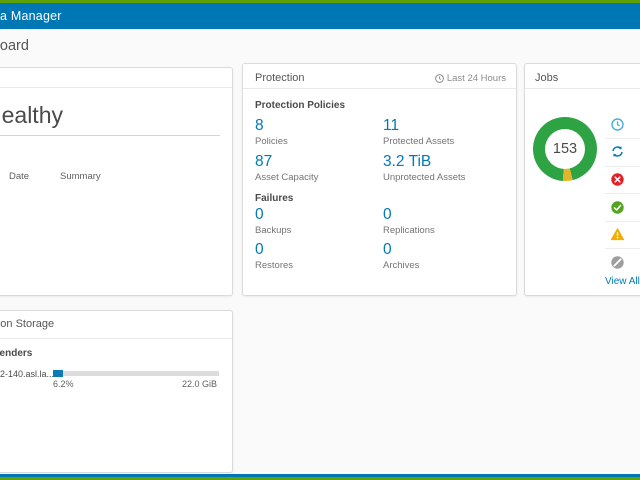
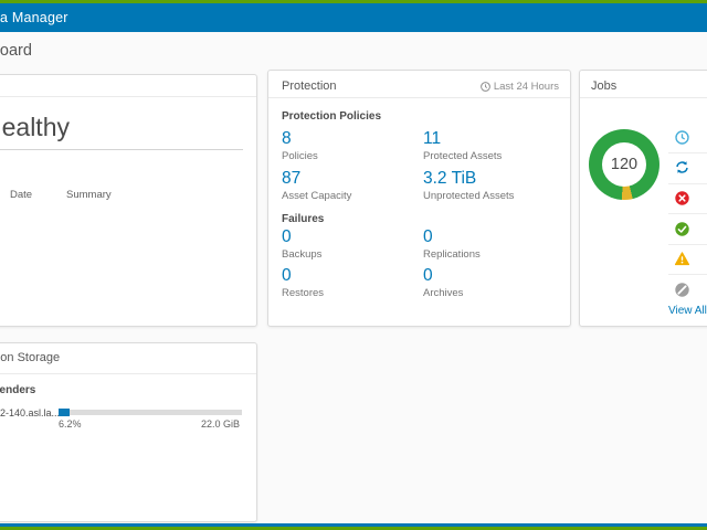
  a Manager
  ealthy
  Date
  Summary
  Protection
  Last 24 Hours
  Protection Policies
  8
  Policies
  11
  Protected Assets
  87
  Asset Capacity
  3.2 TiB
  Unprotected Assets
  Failures
  0
  Backups
  0
  Replications
  0
  Restores
  0
  Archives
  Jobs
- 153
+ 120
  View All
  2-140.asl.la..
  6.2%
  22.0 GiB
